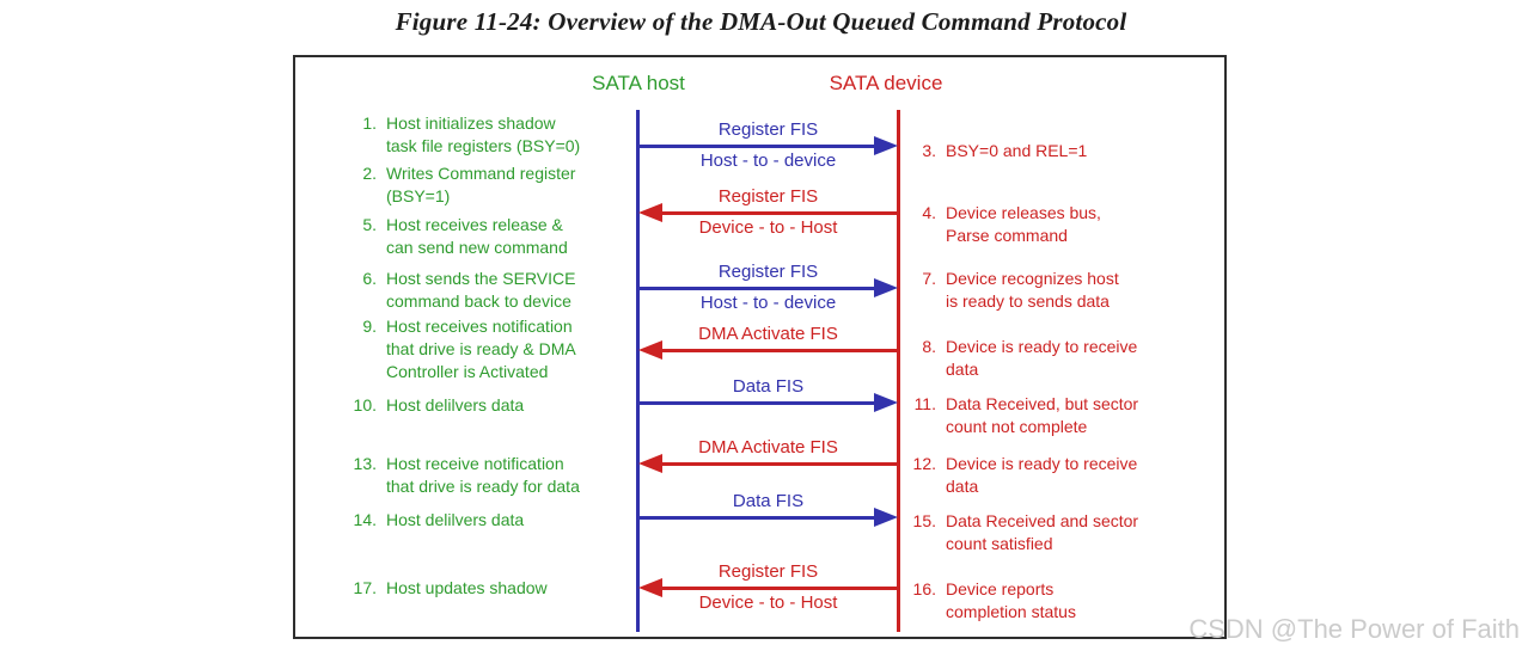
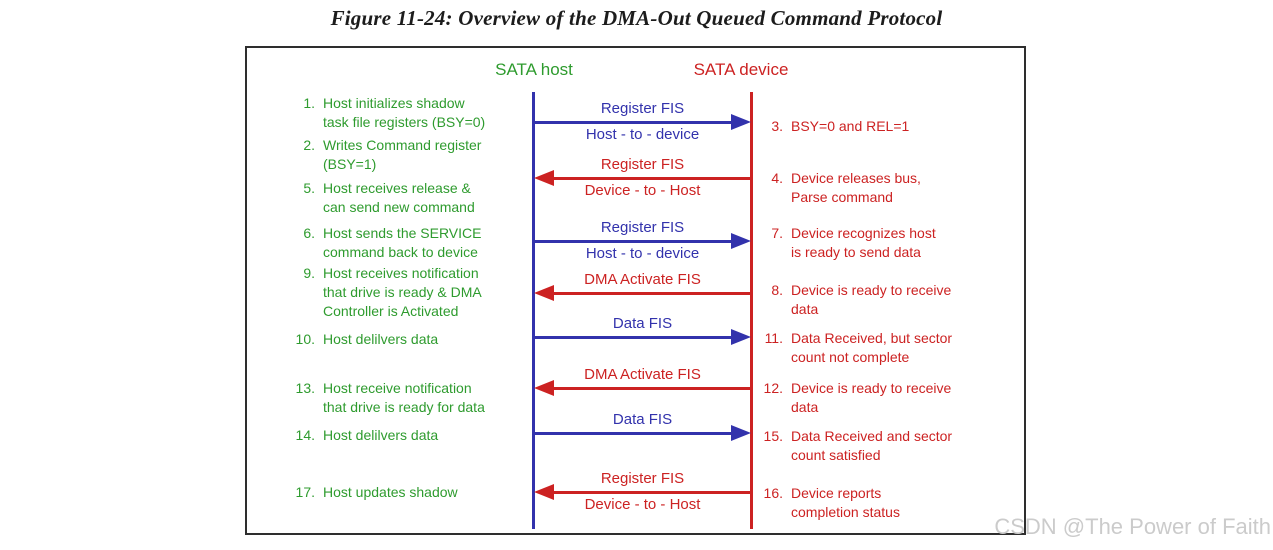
  Figure 11-24: Overview of the DMA-Out Queued Command Protocol
  SATA host
  SATA device
  1.
  Host initializes shadow
  task file registers (BSY=0)
  2.
  Writes Command register
  (BSY=1)
  5.
  Host receives release &
  can send new command
  6.
  Host sends the SERVICE
  command back to device
  9.
  Host receives notification
  that drive is ready & DMA
  Controller is Activated
  10.
  Host delilvers data
  13.
  Host receive notification
  that drive is ready for data
  14.
  Host delilvers data
  17.
  Host updates shadow
  3.
  BSY=0 and REL=1
  4.
  Device releases bus,
  Parse command
  7.
  Device recognizes host
- is ready to sends data
+ is ready to send data
  8.
  Device is ready to receive
  data
  11.
  Data Received, but sector
  count not complete
  12.
  Device is ready to receive
  data
  15.
  Data Received and sector
  count satisfied
  16.
  Device reports
  completion status
  Register FIS
  Host - to - device
  Register FIS
  Device - to - Host
  Register FIS
  Host - to - device
  DMA Activate FIS
  Data FIS
  DMA Activate FIS
  Data FIS
  Register FIS
  Device - to - Host
  CSDN @The Power of Faith
